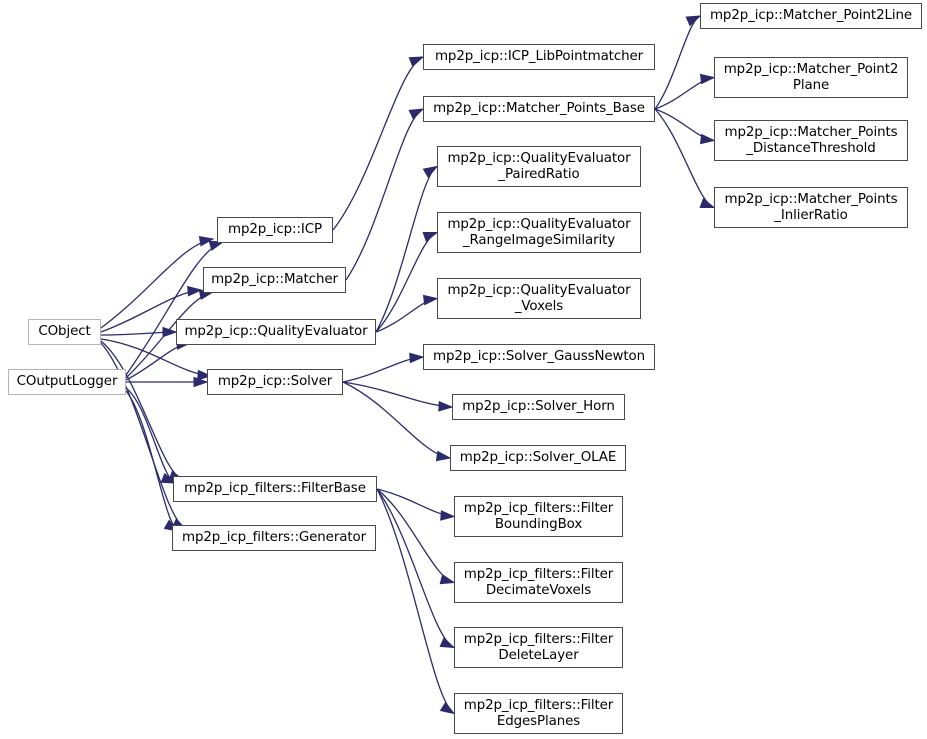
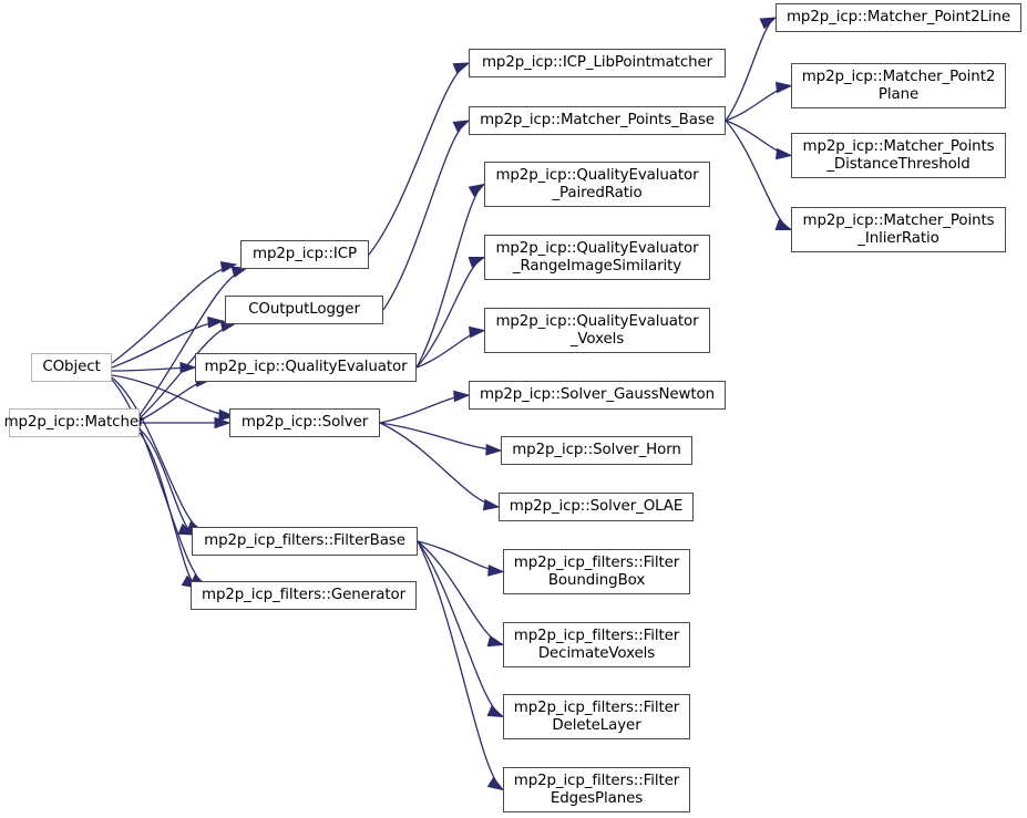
  CObject
- COutputLogger
+ mp2p_icp::Matcher
  mp2p_icp::ICP
- mp2p_icp::Matcher
+ COutputLogger
  mp2p_icp::QualityEvaluator
  mp2p_icp::Solver
  mp2p_icp_filters::FilterBase
  mp2p_icp_filters::Generator
  mp2p_icp::ICP_LibPointmatcher
  mp2p_icp::Matcher_Points_Base
  mp2p_icp::QualityEvaluator
  _PairedRatio
  mp2p_icp::QualityEvaluator
  _RangeImageSimilarity
  mp2p_icp::QualityEvaluator
  _Voxels
  mp2p_icp::Solver_GaussNewton
  mp2p_icp::Solver_Horn
  mp2p_icp::Solver_OLAE
  mp2p_icp_filters::Filter
  BoundingBox
  mp2p_icp_filters::Filter
  DecimateVoxels
  mp2p_icp_filters::Filter
  DeleteLayer
  mp2p_icp_filters::Filter
  EdgesPlanes
  mp2p_icp::Matcher_Point2Line
  mp2p_icp::Matcher_Point2
  Plane
  mp2p_icp::Matcher_Points
  _DistanceThreshold
  mp2p_icp::Matcher_Points
  _InlierRatio
